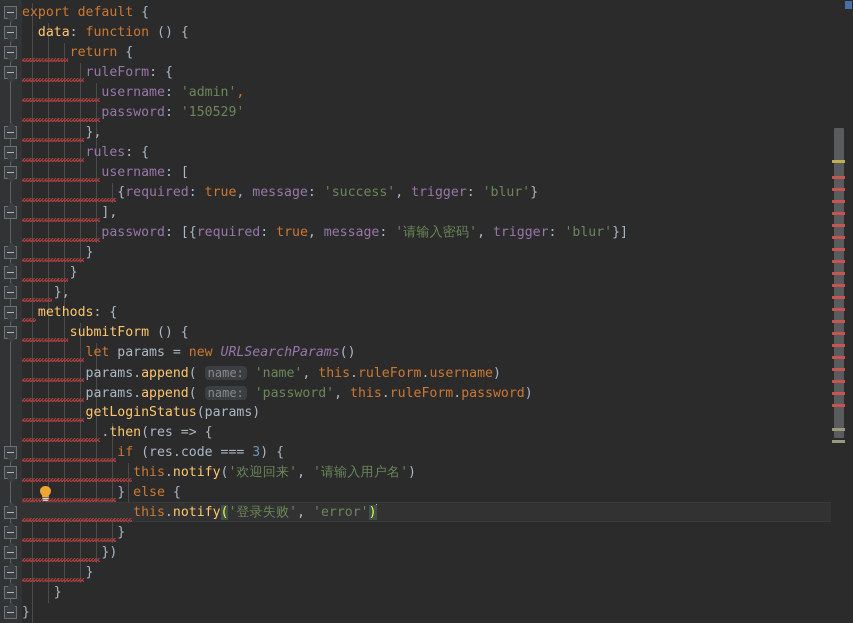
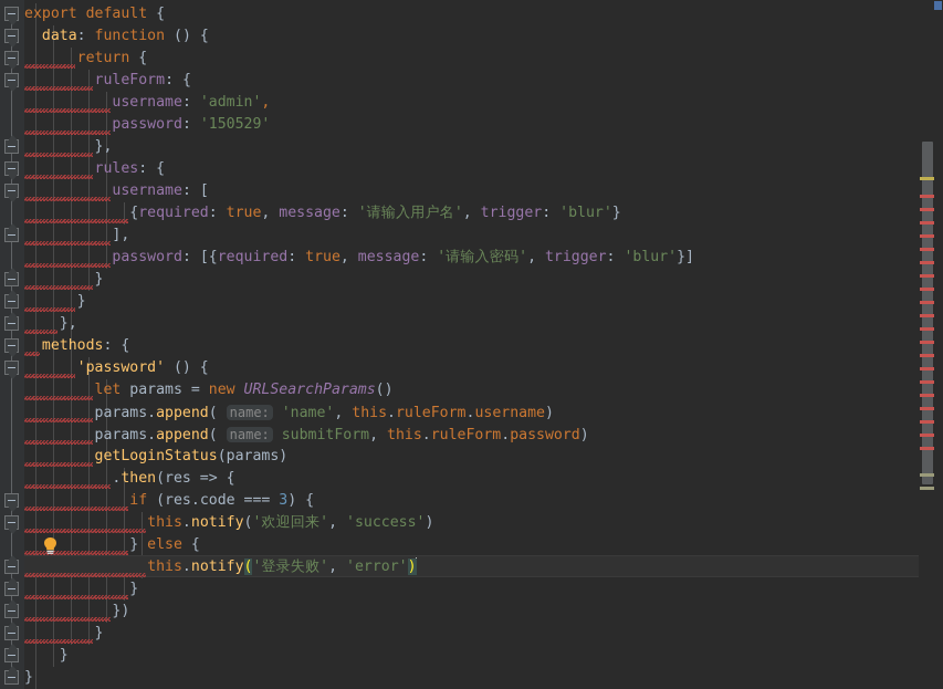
  export default {
  data: function () {
  return {
  ruleForm: {
  username: 'admin',
  password: '150529'
  },
  rules: {
  username: [
- {required: true, message: 'success', trigger: 'blur'}
+ {required: true, message: '请输入用户名', trigger: 'blur'}
  ],
  password: [{required: true, message: '请输入密码', trigger: 'blur'}]
  }
  }
  },
  methods: {
- submitForm () {
+ 'password' () {
  let params = new URLSearchParams()
  params.append( name: 'name', this.ruleForm.username)
- params.append( name: 'password', this.ruleForm.password)
+ params.append( name: submitForm, this.ruleForm.password)
  getLoginStatus(params)
  .then(res => {
  if (res.code === 3) {
- this.notify('欢迎回来', '请输入用户名')
+ this.notify('欢迎回来', 'success')
  } else {
  this.notify('登录失败', 'error')
  }
  })
  }
  }
  }
